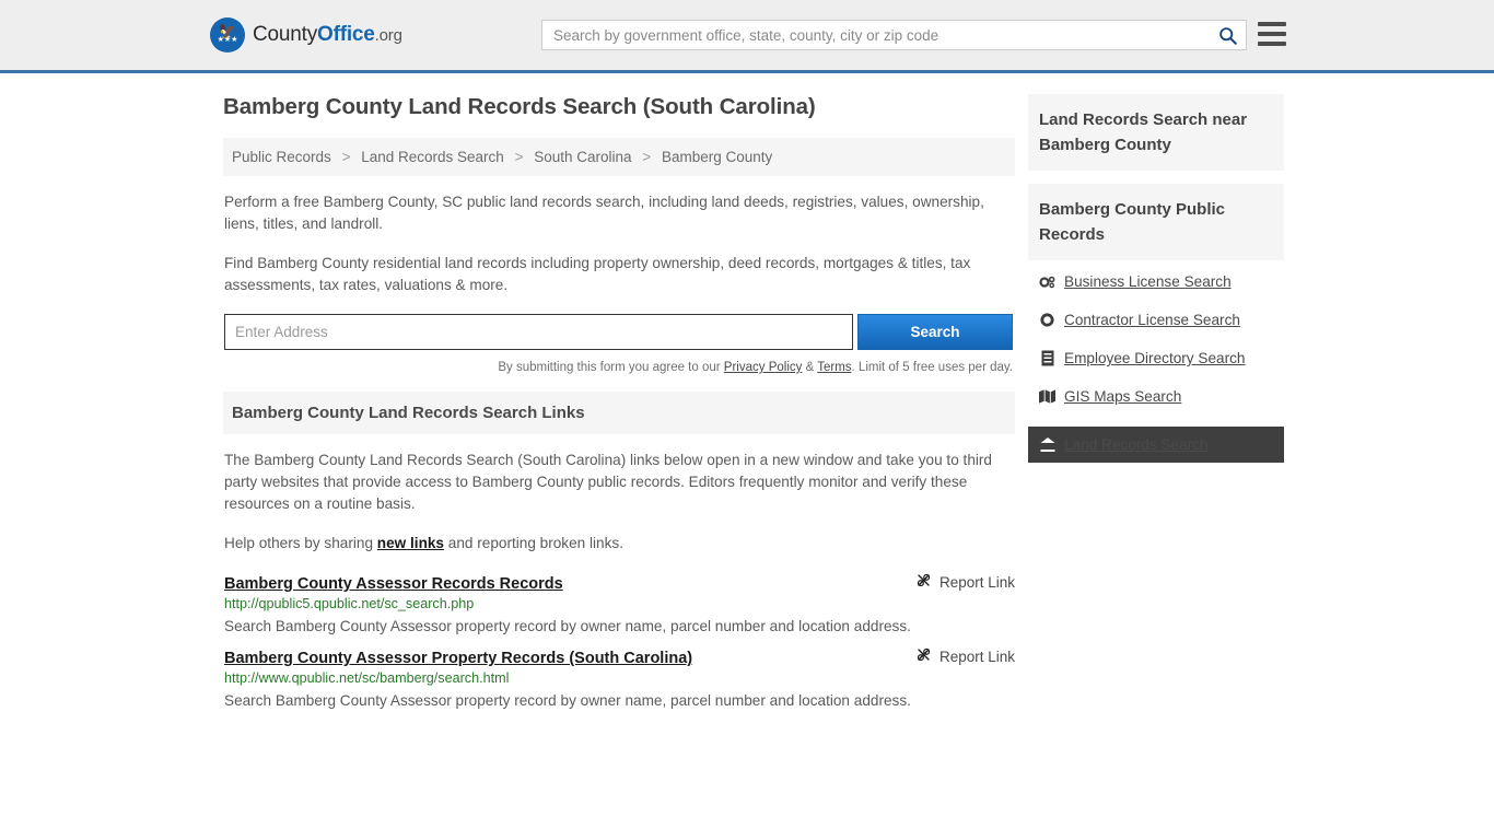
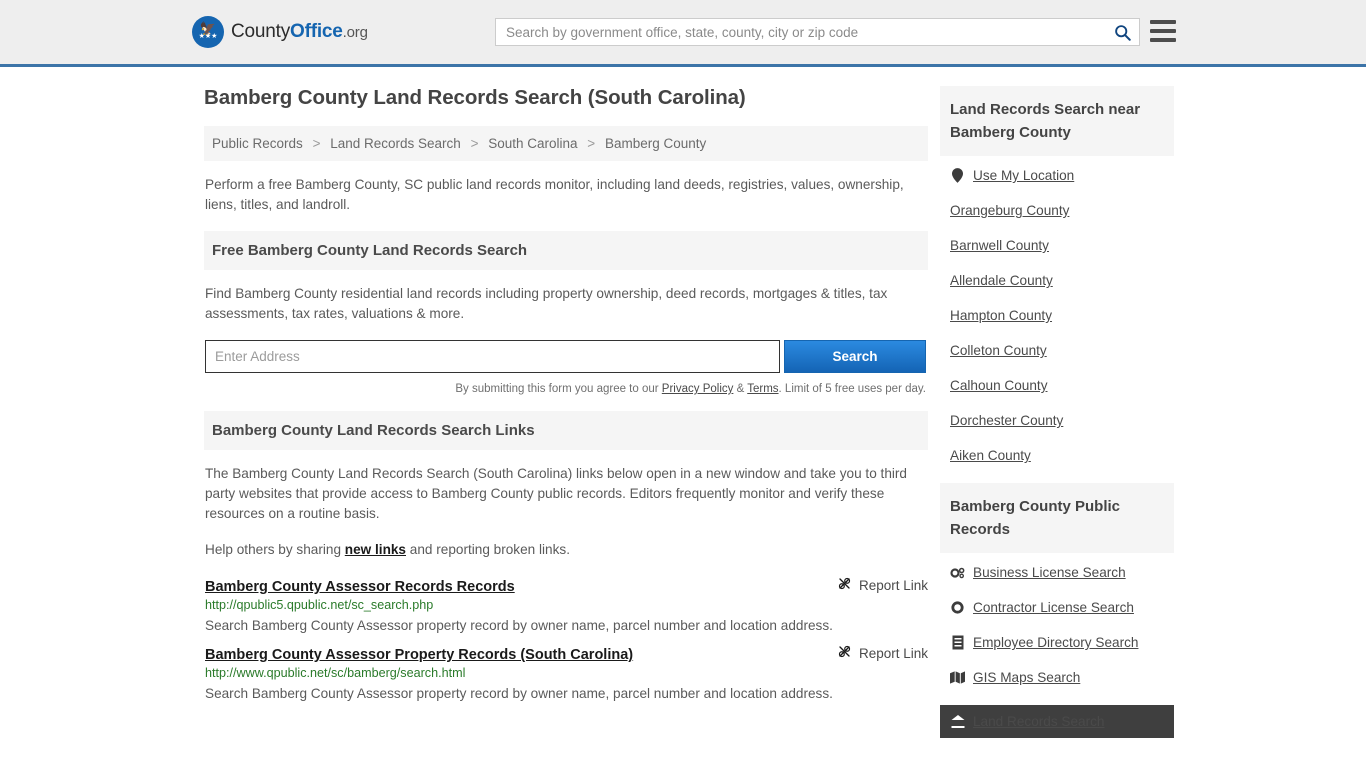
  🦅
  CountyOffice.org
  Search by government office, state, county, city or zip code
  Bamberg County Land Records Search (South Carolina)
  Public Records > Land Records Search > South Carolina > Bamberg County
- Perform a free Bamberg County, SC public land records search, including land deeds, registries, values, ownership, liens, titles, and landroll.
+ Perform a free Bamberg County, SC public land records monitor, including land deeds, registries, values, ownership, liens, titles, and landroll.
+ Free Bamberg County Land Records Search
  Find Bamberg County residential land records including property ownership, deed records, mortgages & titles, tax assessments, tax rates, valuations & more.
  Enter Address
  Search
  By submitting this form you agree to our Privacy Policy & Terms. Limit of 5 free uses per day.
  Bamberg County Land Records Search Links
  The Bamberg County Land Records Search (South Carolina) links below open in a new window and take you to third party websites that provide access to Bamberg County public records. Editors frequently monitor and verify these resources on a routine basis.
  Help others by sharing new links and reporting broken links.
  Bamberg County Assessor Records Records
  Report Link
  http://qpublic5.qpublic.net/sc_search.php
  Search Bamberg County Assessor property record by owner name, parcel number and location address.
  Bamberg County Assessor Property Records (South Carolina)
  Report Link
  http://www.qpublic.net/sc/bamberg/search.html
  Search Bamberg County Assessor property record by owner name, parcel number and location address.
  Land Records Search near Bamberg County
+ Use My Location
+ Orangeburg County
+ Barnwell County
+ Allendale County
+ Hampton County
+ Colleton County
+ Calhoun County
+ Dorchester County
+ Aiken County
  Bamberg County Public Records
  Business License Search
  Contractor License Search
  Employee Directory Search
  GIS Maps Search
